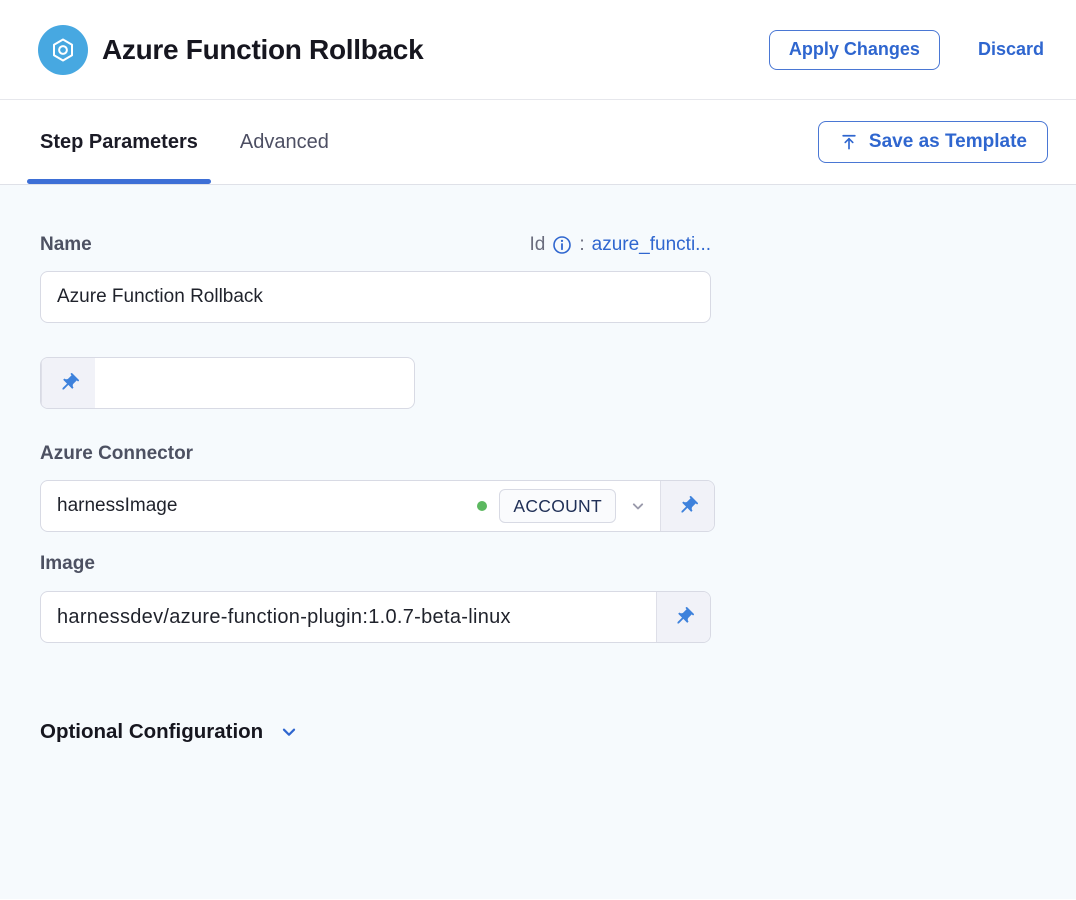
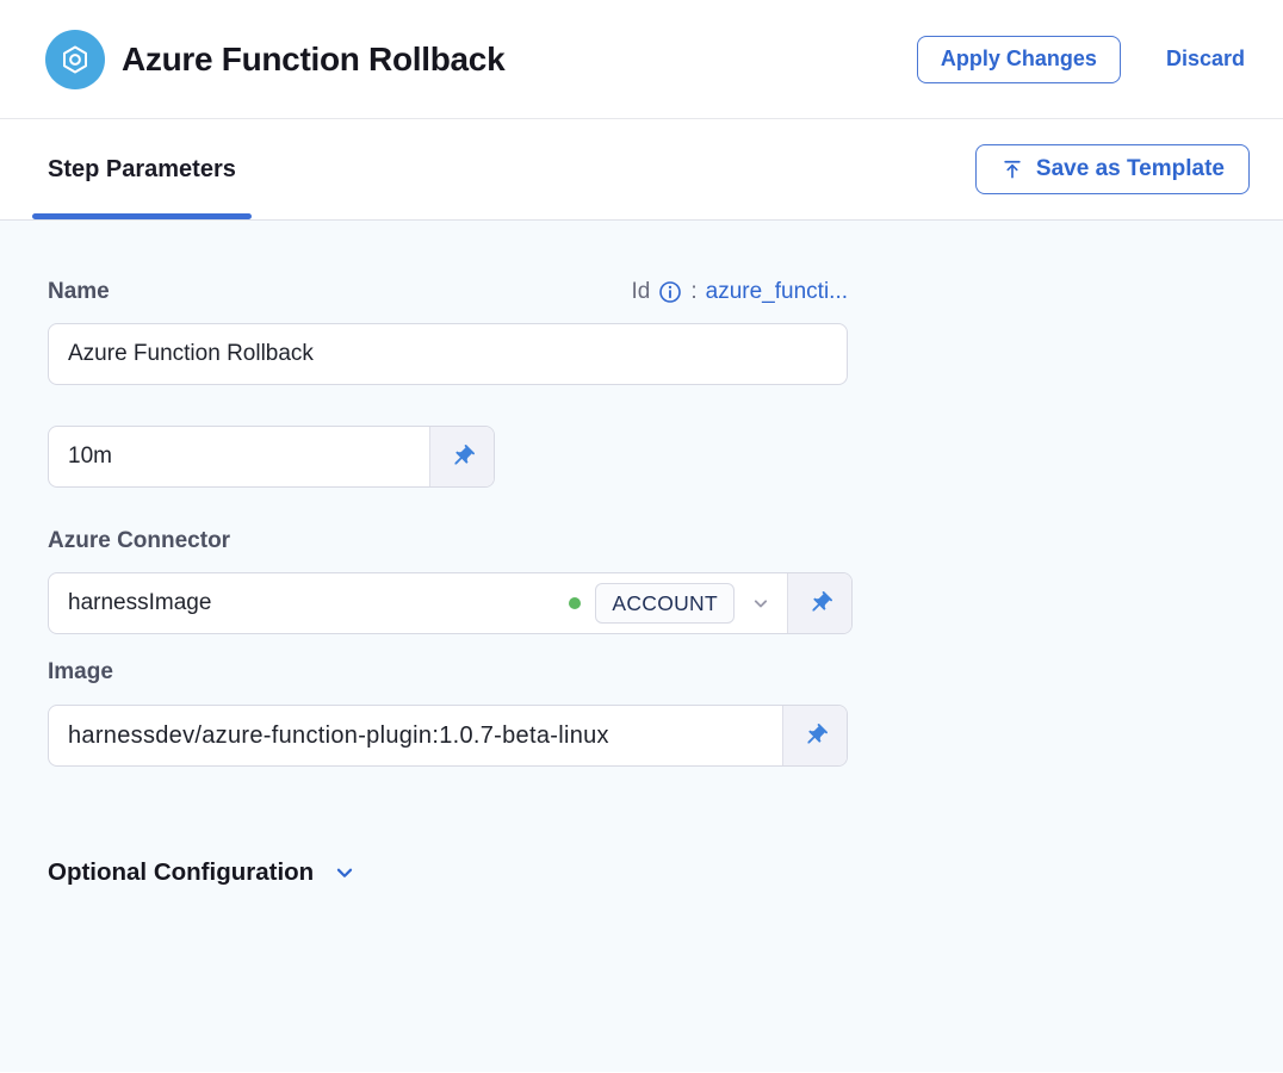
  Azure Function Rollback
  Apply Changes
  Discard
  Step Parameters
- Advanced
  Save as Template
  Name
  Id
  :
  azure_functi...
  Azure Function Rollback
+ 10m
  Azure Connector
  harnessImage
  ACCOUNT
  Image
  harnessdev/azure-function-plugin:1.0.7-beta-linux
  Optional Configuration
